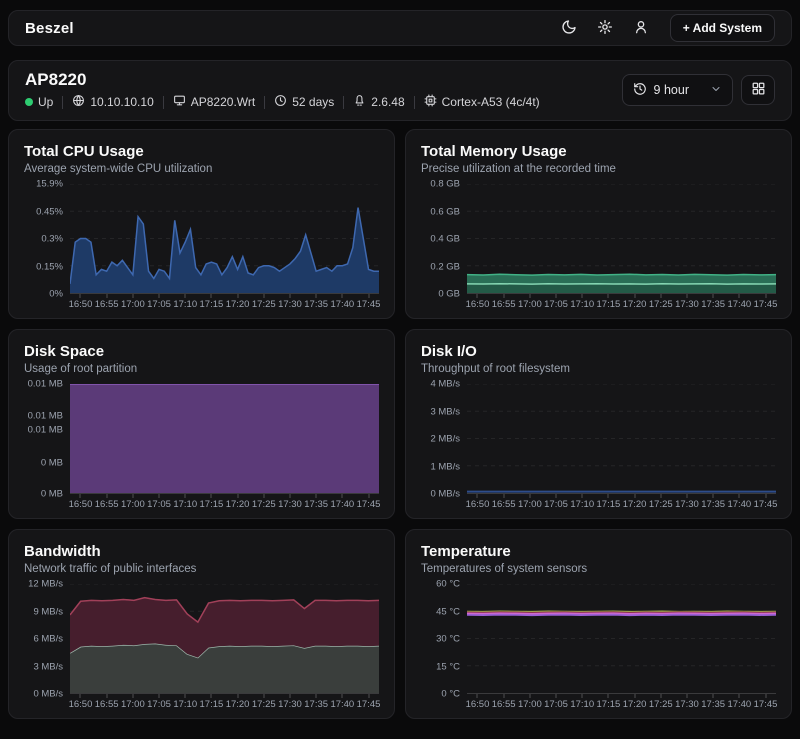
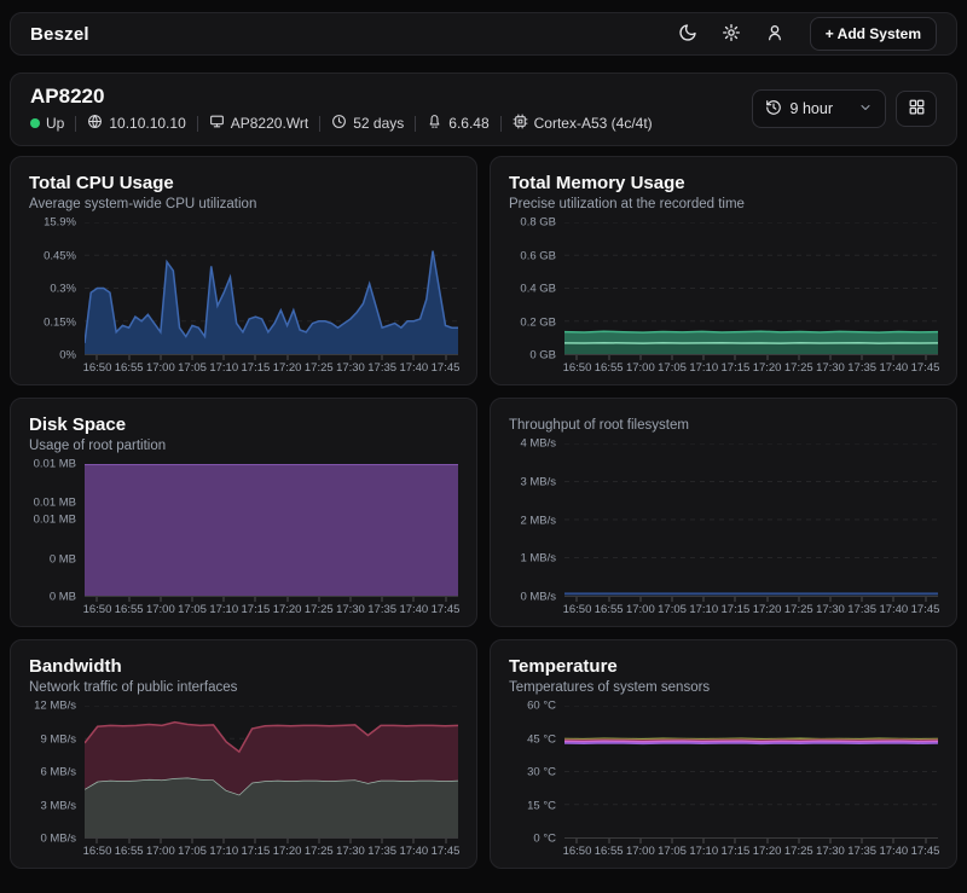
  Beszel
  + Add System
  AP8220
  Up
  10.10.10.10
  AP8220.Wrt
  52 days
- 2.6.48
+ 6.6.48
  Cortex-A53 (4c/4t)
  9 hour
  Total CPU Usage
  Average system-wide CPU utilization
  15.9%
  0.45%
  0.3%
  0.15%
  0%
  16:50
  16:55
  17:00
  17:05
  17:10
  17:15
  17:20
  17:25
  17:30
  17:35
  17:40
  17:45
  Total Memory Usage
  Precise utilization at the recorded time
  0.8 GB
  0.6 GB
  0.4 GB
  0.2 GB
  0 GB
  16:50
  16:55
  17:00
  17:05
  17:10
  17:15
  17:20
  17:25
  17:30
  17:35
  17:40
  17:45
  Disk Space
  Usage of root partition
  0.01 MB
  0.01 MB
  0.01 MB
  0 MB
  0 MB
  16:50
  16:55
  17:00
  17:05
  17:10
  17:15
  17:20
  17:25
  17:30
  17:35
  17:40
  17:45
- Disk I/O
  Throughput of root filesystem
  4 MB/s
  3 MB/s
  2 MB/s
  1 MB/s
  0 MB/s
  16:50
  16:55
  17:00
  17:05
  17:10
  17:15
  17:20
  17:25
  17:30
  17:35
  17:40
  17:45
  Bandwidth
  Network traffic of public interfaces
  12 MB/s
  9 MB/s
  6 MB/s
  3 MB/s
  0 MB/s
  16:50
  16:55
  17:00
  17:05
  17:10
  17:15
  17:20
  17:25
  17:30
  17:35
  17:40
  17:45
  Temperature
  Temperatures of system sensors
  60 °C
  45 °C
  30 °C
  15 °C
  0 °C
  16:50
  16:55
  17:00
  17:05
  17:10
  17:15
  17:20
  17:25
  17:30
  17:35
  17:40
  17:45
